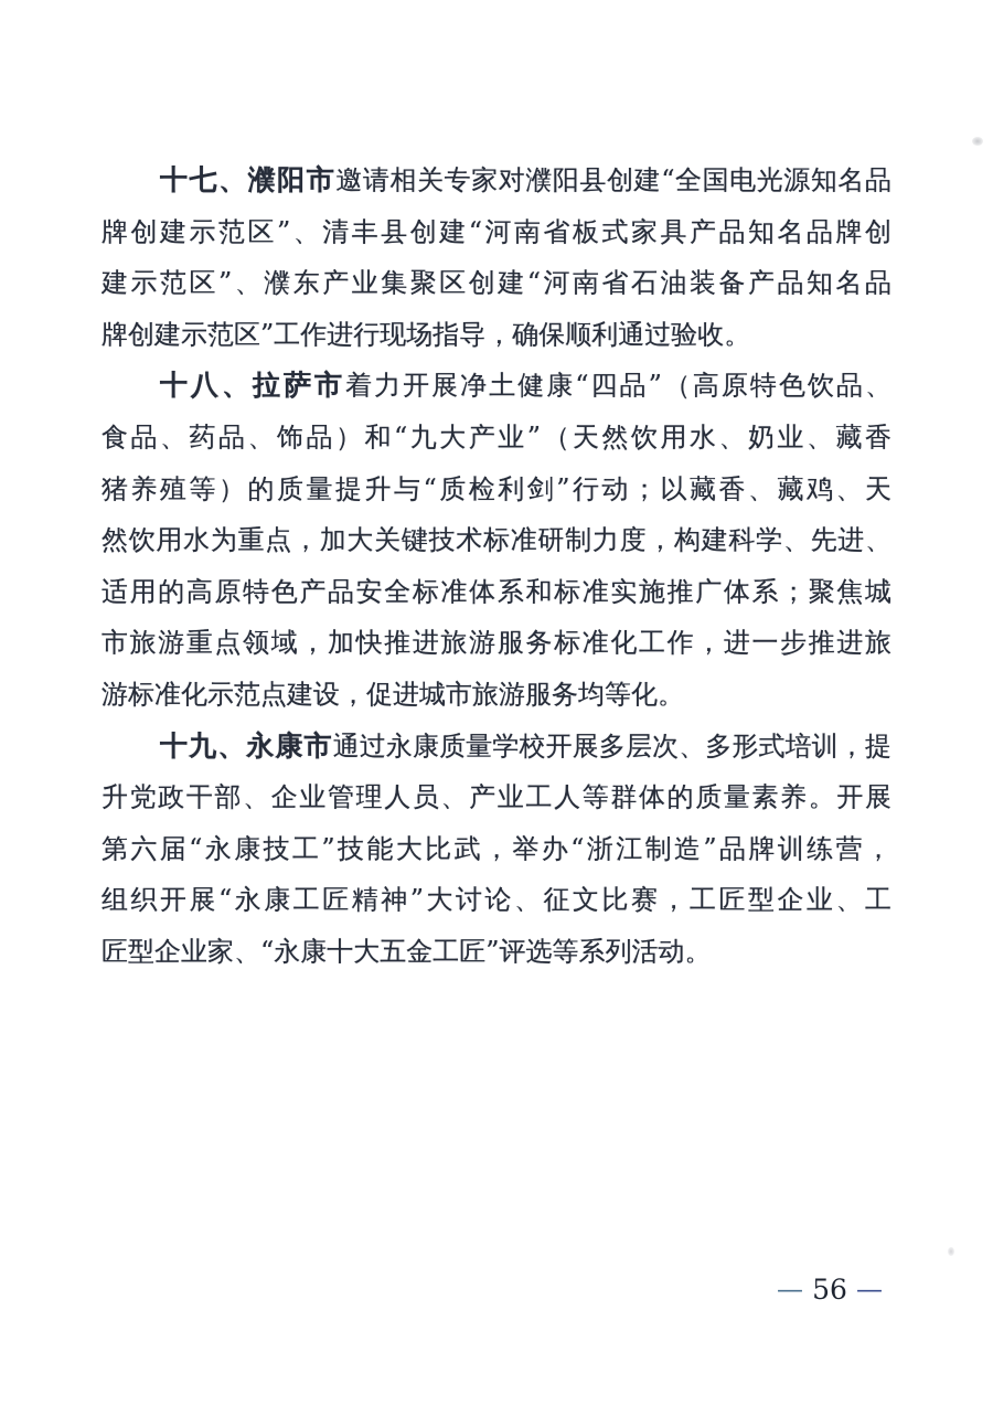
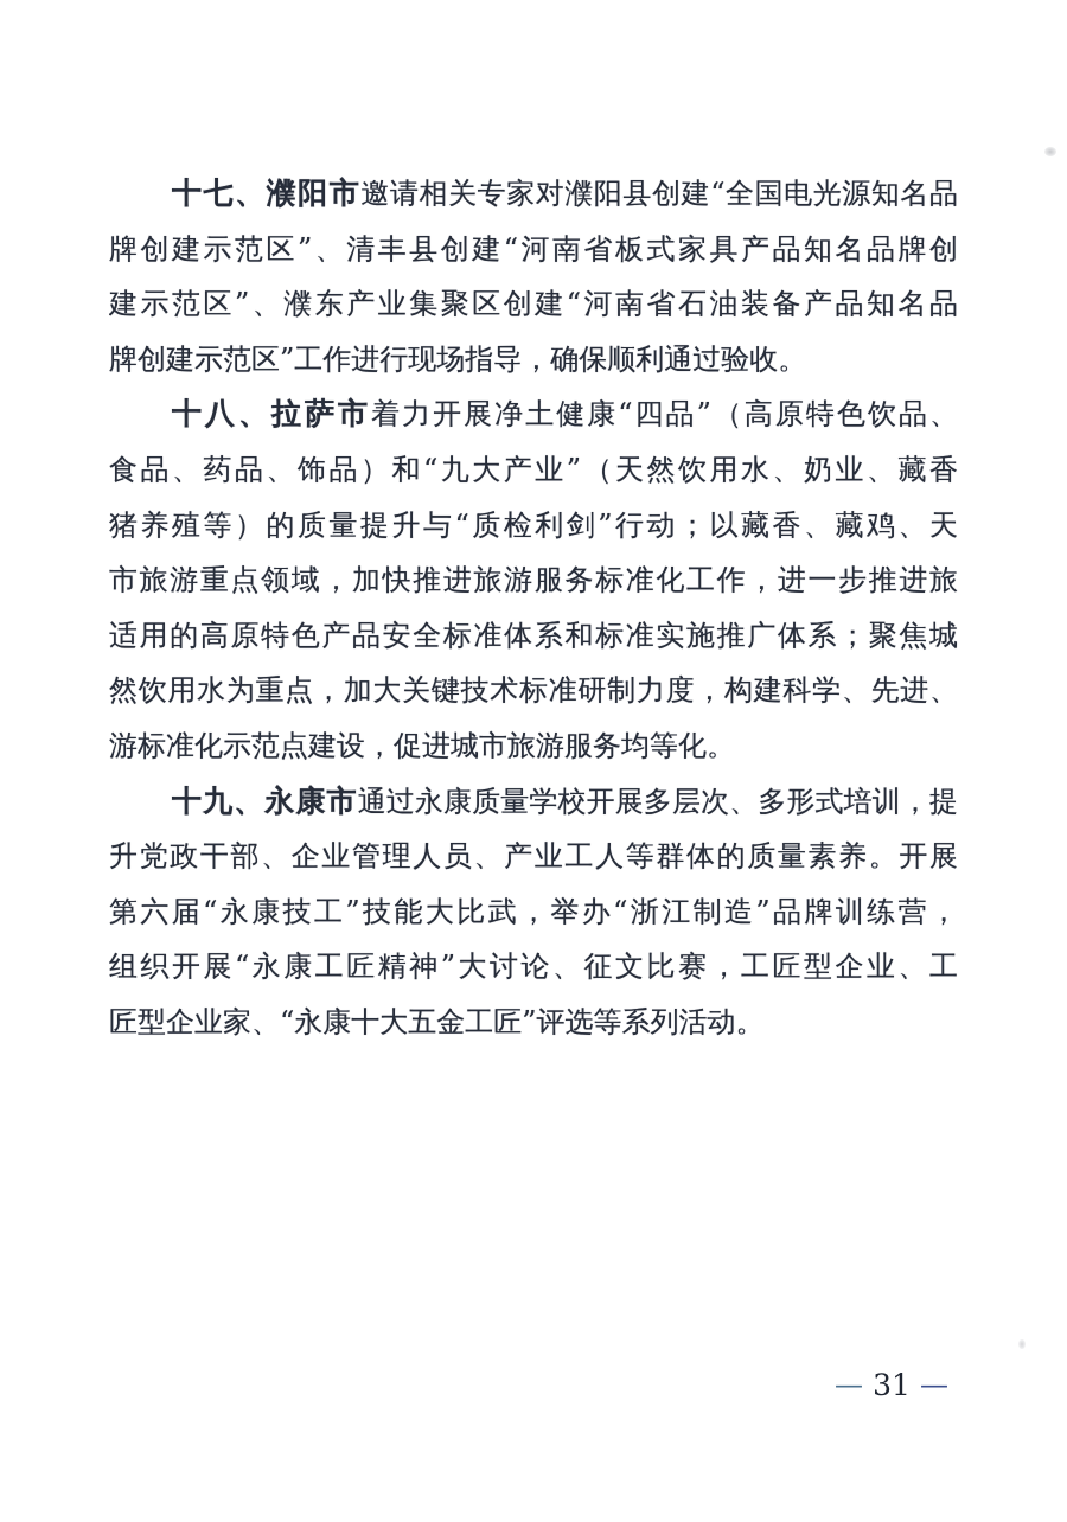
  十七、濮阳市邀请相关专家对濮阳县创建“全国电光源知名品
  牌创建示范区”、清丰县创建“河南省板式家具产品知名品牌创
  建示范区”、濮东产业集聚区创建“河南省石油装备产品知名品
  牌创建示范区”工作进行现场指导，确保顺利通过验收。
  十八、拉萨市着力开展净土健康“四品”（高原特色饮品、
  食品、药品、饰品）和“九大产业”（天然饮用水、奶业、藏香
  猪养殖等）的质量提升与“质检利剑”行动；以藏香、藏鸡、天
- 然饮用水为重点，加大关键技术标准研制力度，构建科学、先进、
+ 市旅游重点领域，加快推进旅游服务标准化工作，进一步推进旅
  适用的高原特色产品安全标准体系和标准实施推广体系；聚焦城
- 市旅游重点领域，加快推进旅游服务标准化工作，进一步推进旅
+ 然饮用水为重点，加大关键技术标准研制力度，构建科学、先进、
  游标准化示范点建设，促进城市旅游服务均等化。
  十九、永康市通过永康质量学校开展多层次、多形式培训，提
  升党政干部、企业管理人员、产业工人等群体的质量素养。开展
  第六届“永康技工”技能大比武，举办“浙江制造”品牌训练营，
  组织开展“永康工匠精神”大讨论、征文比赛，工匠型企业、工
  匠型企业家、“永康十大五金工匠”评选等系列活动。
  —
- 56
+ 31
  —
